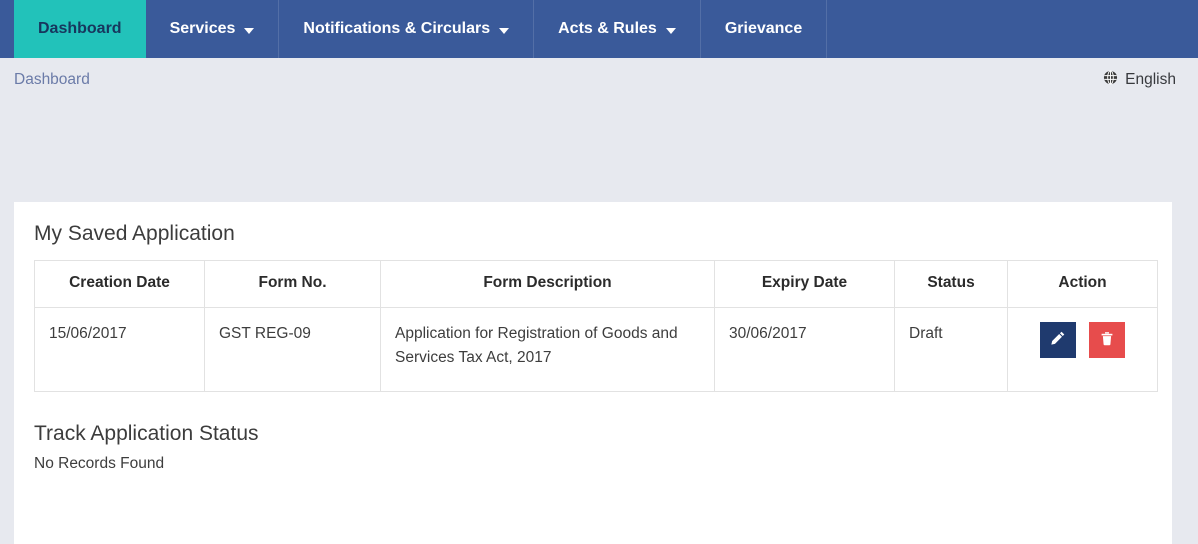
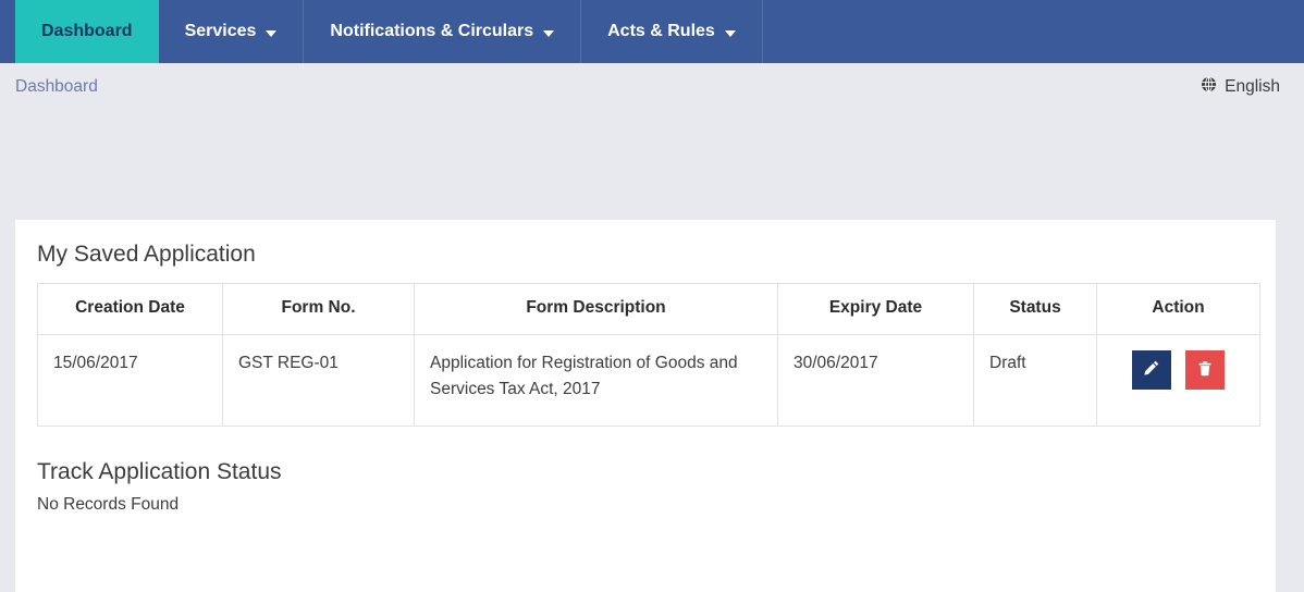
  Dashboard
  Services
  Notifications & Circulars
  Acts & Rules
- Grievance
  Dashboard
  English
  My Saved Application
  Creation Date	Form No.	Form Description	Expiry Date	Status	Action
- 15/06/2017	GST REG-09	Application for Registration of Goods and Services Tax Act, 2017	30/06/2017	Draft
+ 15/06/2017	GST REG-01	Application for Registration of Goods and Services Tax Act, 2017	30/06/2017	Draft
  Track Application Status
  No Records Found
